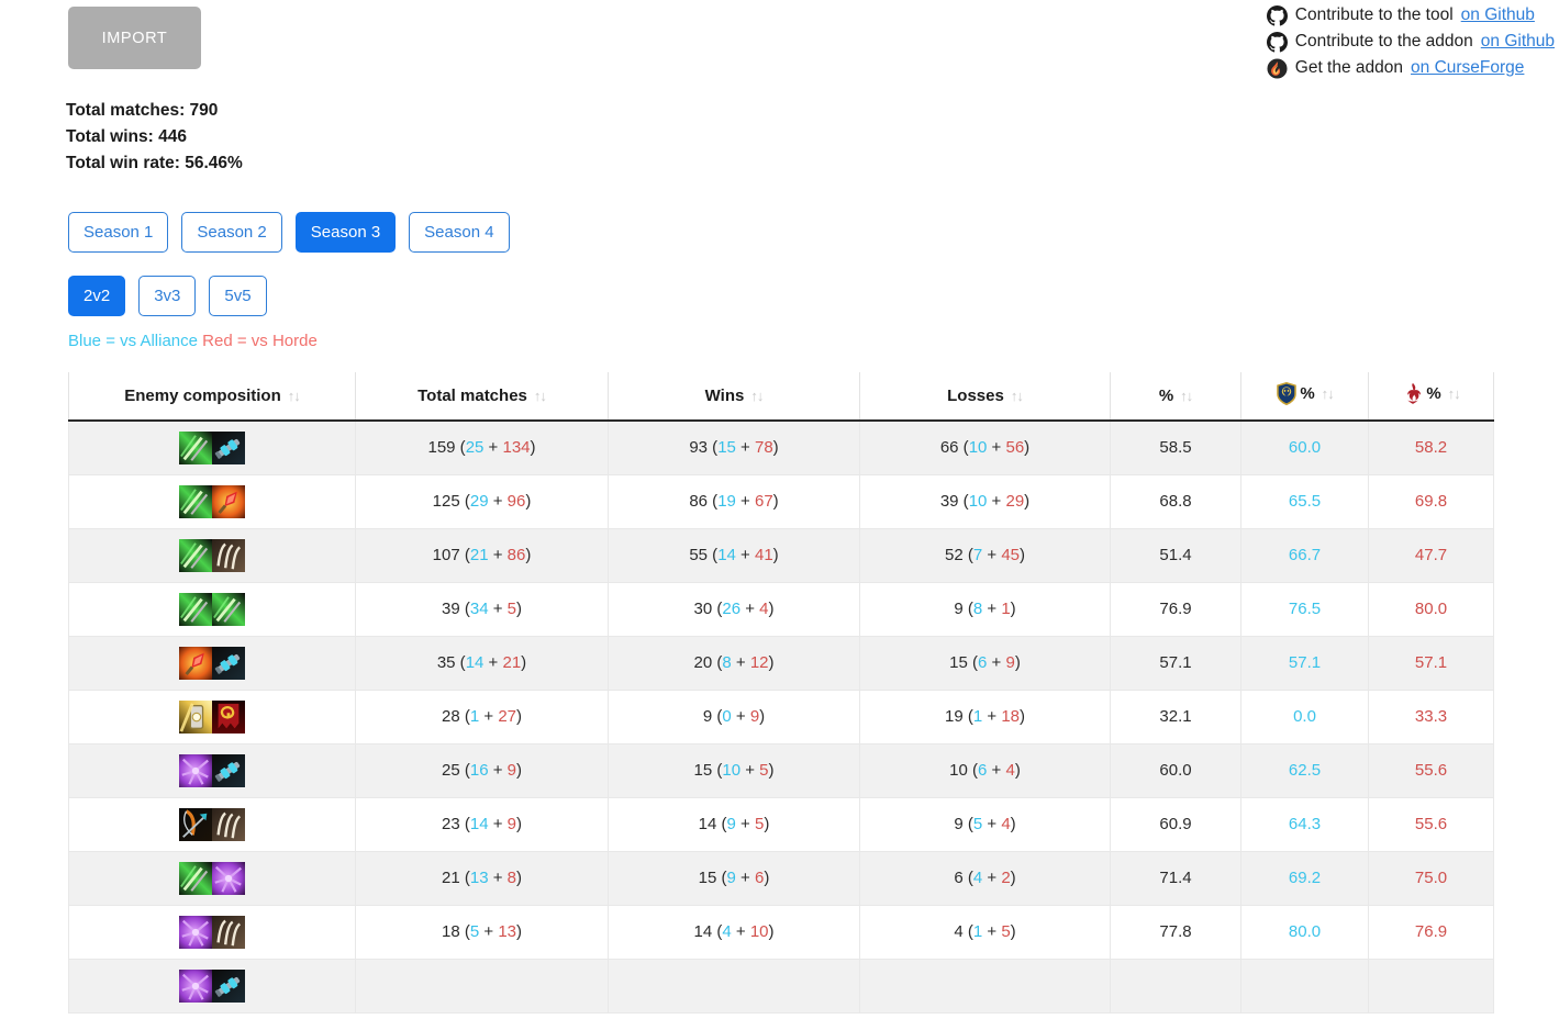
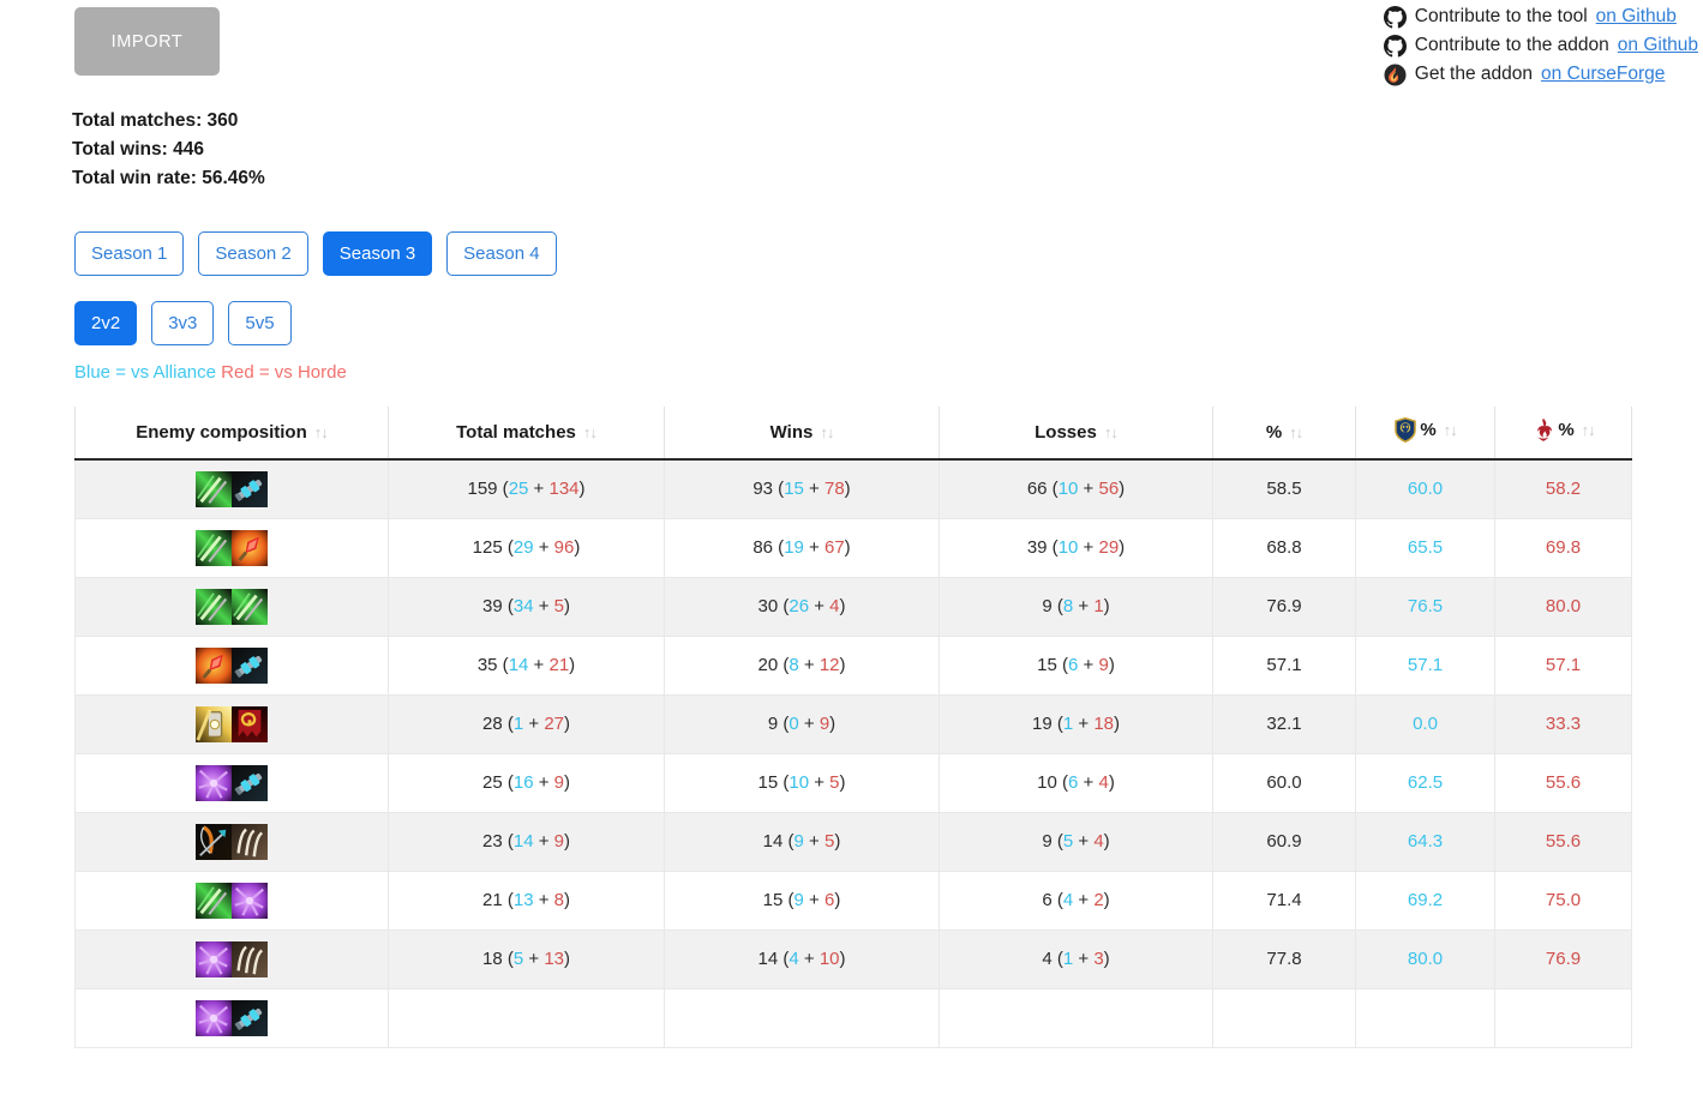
  Contribute to the tool
  on Github
  Contribute to the addon
  on Github
  Get the addon
  on CurseForge
  IMPORT
- Total matches: 790
+ Total matches: 360
  Total wins: 446
  Total win rate: 56.46%
  Season 1
  Season 2
  Season 3
  Season 4
  2v2
  3v3
  5v5
  Blue = vs Alliance Red = vs Horde
  Enemy composition ↑↓	Total matches ↑↓	Wins ↑↓	Losses ↑↓	% ↑↓	% ↑↓	% ↑↓
  	159 (25 + 134)	93 (15 + 78)	66 (10 + 56)	58.5	60.0	58.2
  	125 (29 + 96)	86 (19 + 67)	39 (10 + 29)	68.8	65.5	69.8
- 	107 (21 + 86)	55 (14 + 41)	52 (7 + 45)	51.4	66.7	47.7
  	39 (34 + 5)	30 (26 + 4)	9 (8 + 1)	76.9	76.5	80.0
  	35 (14 + 21)	20 (8 + 12)	15 (6 + 9)	57.1	57.1	57.1
  	28 (1 + 27)	9 (0 + 9)	19 (1 + 18)	32.1	0.0	33.3
  	25 (16 + 9)	15 (10 + 5)	10 (6 + 4)	60.0	62.5	55.6
  	23 (14 + 9)	14 (9 + 5)	9 (5 + 4)	60.9	64.3	55.6
  	21 (13 + 8)	15 (9 + 6)	6 (4 + 2)	71.4	69.2	75.0
- 	18 (5 + 13)	14 (4 + 10)	4 (1 + 5)	77.8	80.0	76.9
+ 	18 (5 + 13)	14 (4 + 10)	4 (1 + 3)	77.8	80.0	76.9
